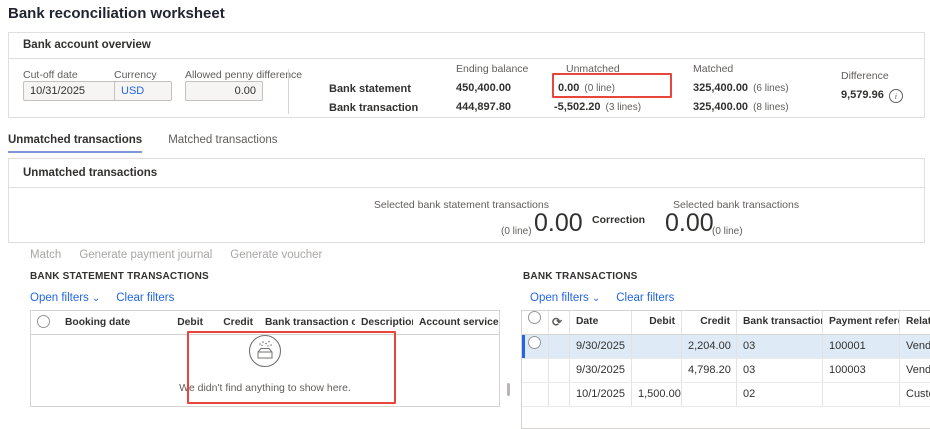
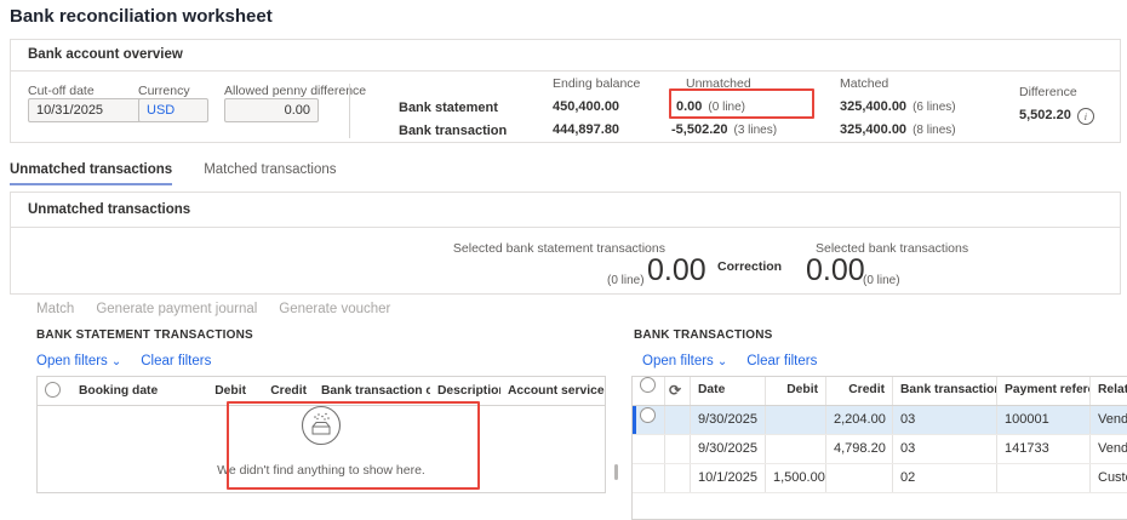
  Bank reconciliation worksheet
  Bank account overview
  Cut-off date
  10/31/2025
  Currency
  USD
  Allowed penny differece
  0.00
  Ending balance
  Unmatched
  Matched
  Difference
  Bank statement
  450,400.00
  0.00
  (0 line)
  325,400.00
  (6 lines)
  Bank transaction
  444,897.80
  -5,502.20
  (3 lines)
  325,400.00
  (8 lines)
- 9,579.96
+ 5,502.20
  i
  Unmatched transactions
  Matched transactions
  Unmatched transactions
  Selected bank statement transactions
  (0 line)
  0.00
  Correction
  Selected bank transactions
  0.00
  (0 line)
  Match
  Generate payment journal
  Generate voucher
  BANK STATEMENT TRANSACTIONS
  Open filters ⌄
  Clear filters
  Booking date
  Debit
  Credit
  Bank transaction c
  Descriptio
  We didn't find anything to show here.
  BANK TRANSACTIONS
  Open filters ⌄
  Clear filters
  ⟳
  Date
  Debit
  Credit
  Bank transactio
  Payment refer
  9/30/2025
  2,204.00
  03
  100001
  9/30/2025
  4,798.20
  03
- 100003
+ 141733
  10/1/2025
  1,500.00
  02
